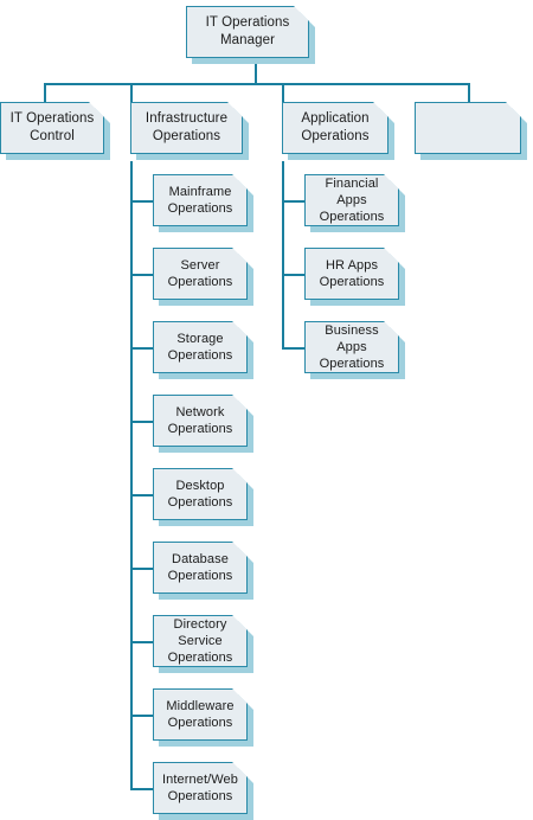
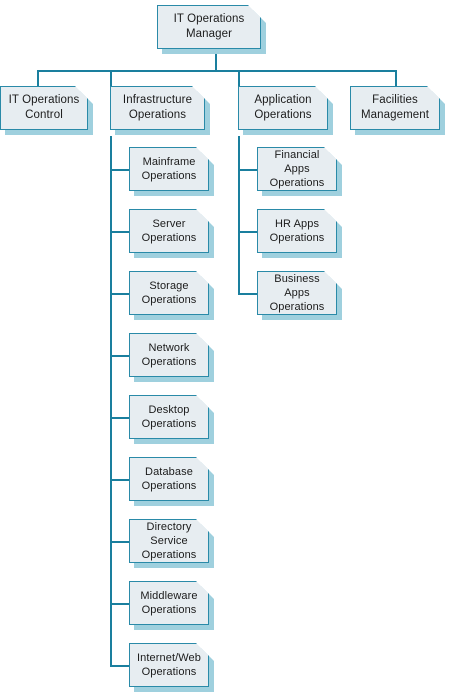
  IT Operations
  Manager
  IT Operation
  Control
  Infrastructure
  Operations
  Application
  Operations
+ Facilities
+ Management
  Mainframe
  Operations
  Server
  Operations
  Storage
  Operations
  Network
  Operations
  Desktop
  Operations
  Database
  Operations
  Directory Service
  Operations
  Middlewar
  Operations
  Internet/We
  Operations
  Financial Apps
  Operations
  HR Apps
  Operations
  Business Apps
  Operations
